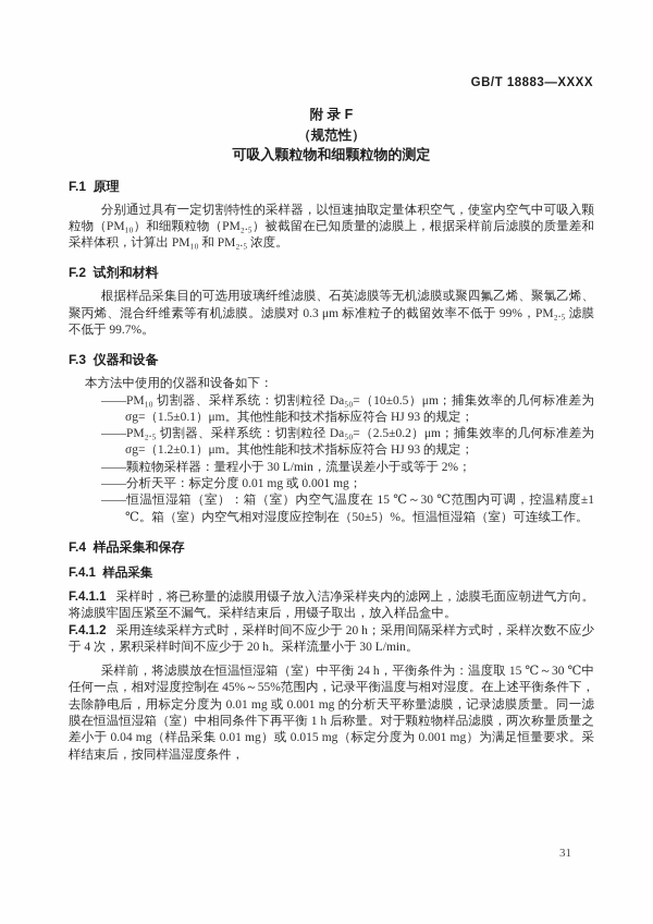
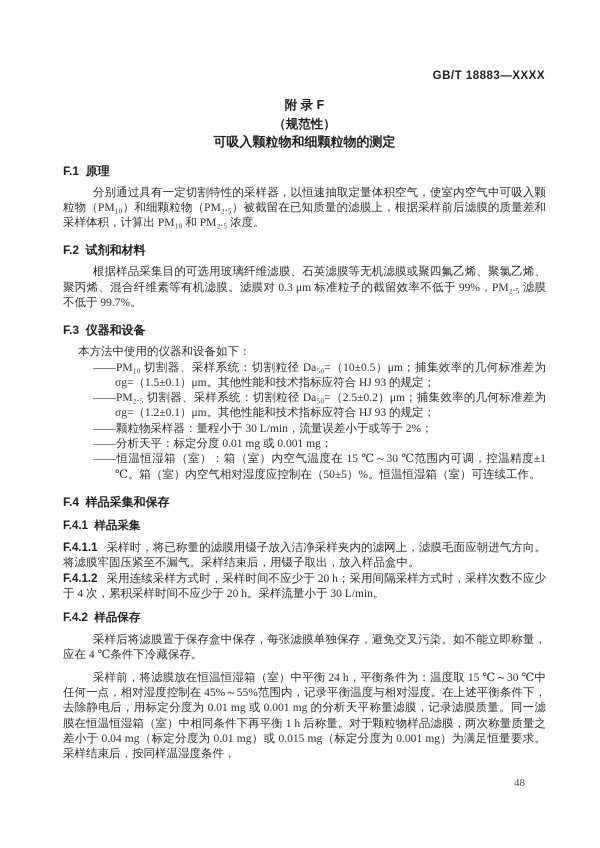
  GB/T 18883—XXXX
  附 录 F
  （规范性）
  可吸入颗粒物和细颗粒物的测定
  F.1 原理
  分别通过具有一定切割特性的采样器，以恒速抽取定量体积空气，使室内空气中可吸入颗粒物（PM₁₀）和细颗粒物（PM₂.₅）被截留在已知质量的滤膜上，根据采样前后滤膜的质量差和采样体积，计算出 PM₁₀ 和 PM₂.₅ 浓度。
  F.2 试剂和材料
  根据样品采集目的可选用玻璃纤维滤膜、石英滤膜等无机滤膜或聚四氟乙烯、聚氯乙烯、聚丙烯、混合纤维素等有机滤膜。滤膜对 0.3 μm 标准粒子的截留效率不低于 99%，PM₂.₅ 滤膜不低于 99.7%。
  F.3 仪器和设备
  本方法中使用的仪器和设备如下：
  ——PM₁₀ 切割器、采样系统：切割粒径 Da₅₀=（10±0.5）μm；捕集效率的几何标准差为 σg=（1.5±0.1）μm。其他性能和技术指标应符合 HJ 93 的规定；
  ——PM₂.₅ 切割器、采样系统：切割粒径 Da₅₀=（2.5±0.2）μm；捕集效率的几何标准差为 σg=（1.2±0.1）μm。其他性能和技术指标应符合 HJ 93 的规定；
  ——颗粒物采样器：量程小于 30 L/min，流量误差小于或等于 2%；
  ——分析天平：标定分度 0.01 mg 或 0.001 mg；
  ——恒温恒湿箱（室）：箱（室）内空气温度在 15 ℃～30 ℃范围内可调，控温精度±1 ℃。箱（室）内空气相对湿度应控制在（50±5）%。恒温恒湿箱（室）可连续工作。
  F.4 样品采集和保存
  F.4.1 样品采集
  F.4.1.1 采样时，将已称量的滤膜用镊子放入洁净采样夹内的滤网上，滤膜毛面应朝进气方向。将滤膜牢固压紧至不漏气。采样结束后，用镊子取出，放入样品盒中。
  F.4.1.2 采用连续采样方式时，采样时间不应少于 20 h；采用间隔采样方式时，采样次数不应少于 4 次，累积采样时间不应少于 20 h。采样流量小于 30 L/min。
+ F.4.2 样品保存
+ 采样后将滤膜置于保存盒中保存，每张滤膜单独保存，避免交叉污染。如不能立即称量，应在 4 ℃条件下冷藏保存。
- 采样前，将滤膜放在恒温恒湿箱（室）中平衡 24 h，平衡条件为：温度取 15 ℃～30 ℃中任何一点，相对湿度控制在 45%～55%范围内，记录平衡温度与相对湿度。在上述平衡条件下，去除静电后，用标定分度为 0.01 mg 或 0.001 mg 的分析天平称量滤膜，记录滤膜质量。同一滤膜在恒温恒湿箱（室）中相同条件下再平衡 1 h 后称量。对于颗粒物样品滤膜，两次称量质量之差小于 0.04 mg（样品采集 0.01 mg）或 0.015 mg（标定分度为 0.001 mg）为满足恒量要求。采样结束后，按同样温湿度条件，
+ 采样前，将滤膜放在恒温恒湿箱（室）中平衡 24 h，平衡条件为：温度取 15 ℃～30 ℃中任何一点，相对湿度控制在 45%～55%范围内，记录平衡温度与相对湿度。在上述平衡条件下，去除静电后，用标定分度为 0.01 mg 或 0.001 mg 的分析天平称量滤膜，记录滤膜质量。同一滤膜在恒温恒湿箱（室）中相同条件下再平衡 1 h 后称量。对于颗粒物样品滤膜，两次称量质量之差小于 0.04 mg（标定分度为 0.01 mg）或 0.015 mg（标定分度为 0.001 mg）为满足恒量要求。采样结束后，按同样温湿度条件，
- 31
+ 48
